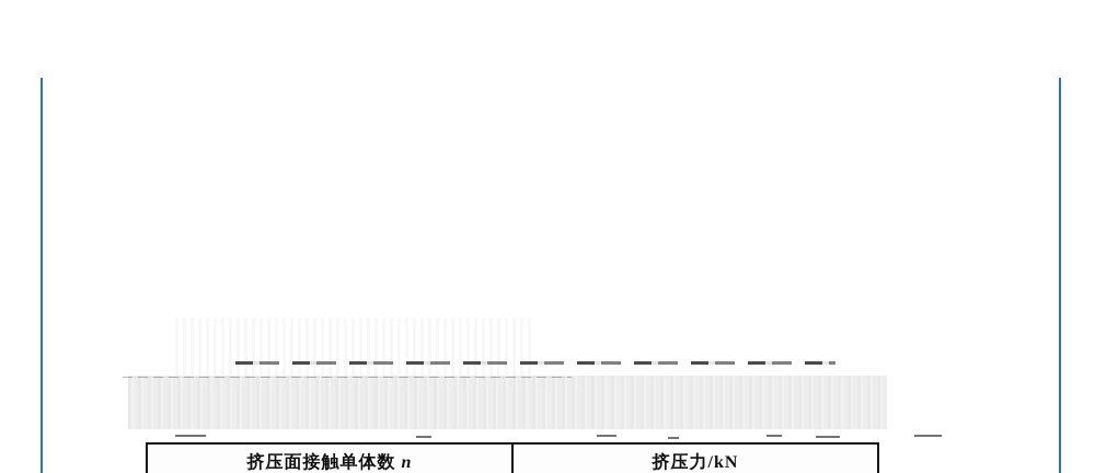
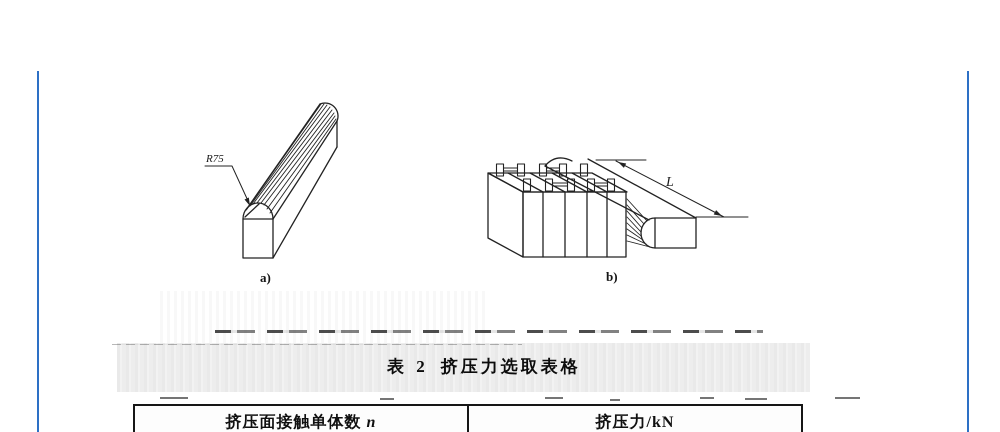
+ R75
+ L
+ a)
+ b)
+ 表 2 挤压力选取表格
  挤压面接触单体数 n
  挤压力/kN
